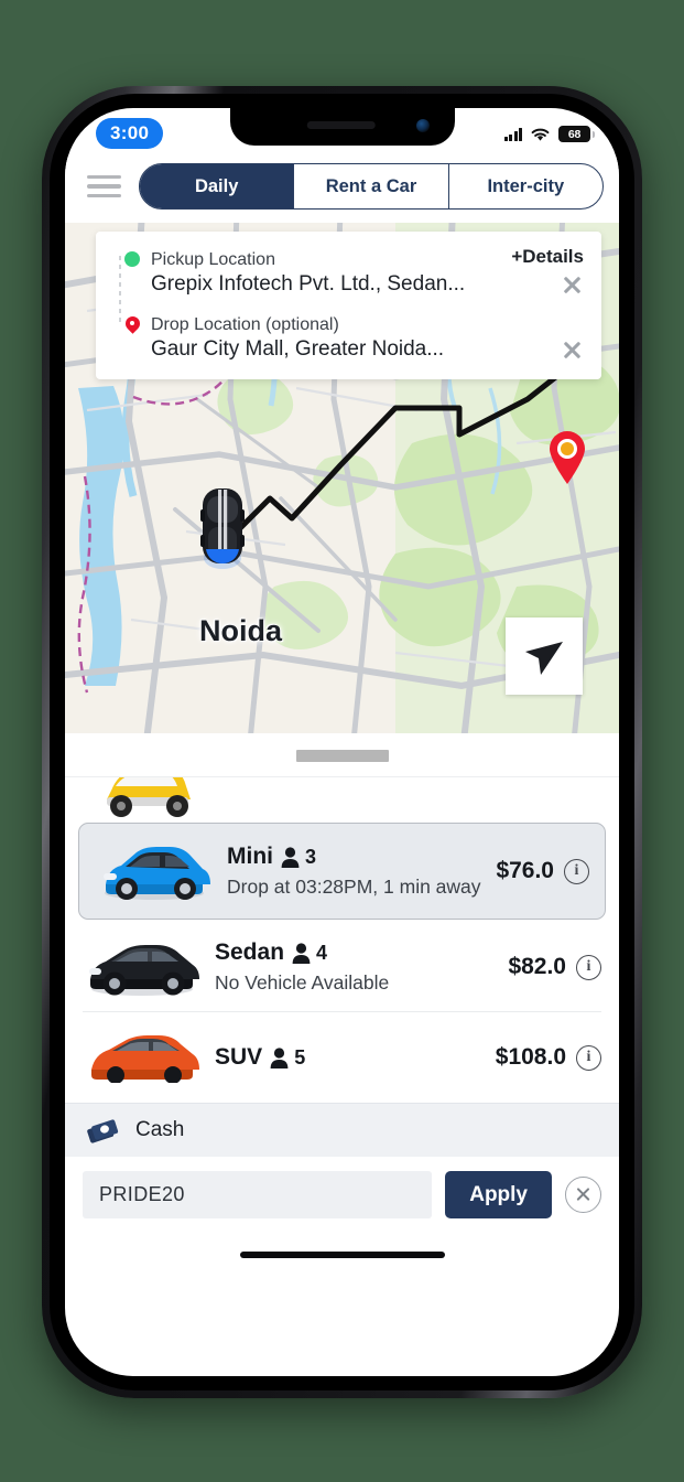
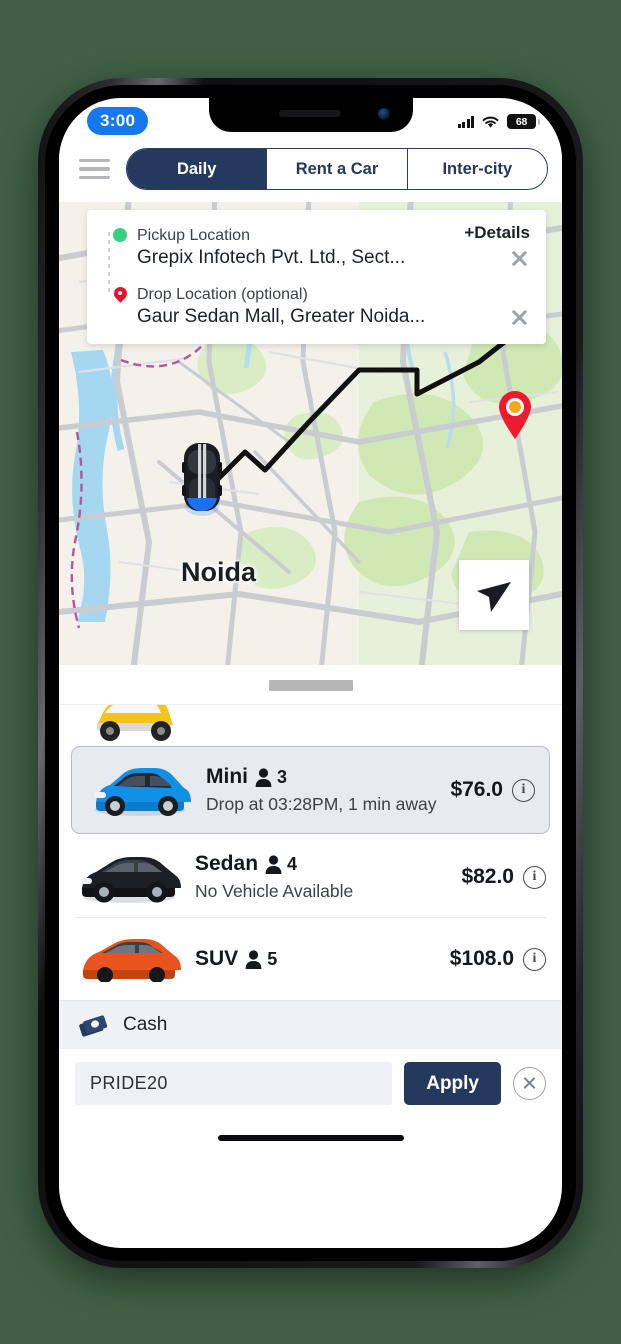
  3:00
  68
  Daily
  Rent a Car
  Inter-city
  +Details
  Pickup Location
- Grepix Infotech Pvt. Ltd., Sedan...
+ Grepix Infotech Pvt. Ltd., Sect...
  Drop Location (optional)
- Gaur City Mall, Greater Noida...
+ Gaur Sedan Mall, Greater Noida...
  Noida
  Mini
  3
  Drop at 03:28PM, 1 min away
  $76.0
  i
  Sedan
  4
  No Vehicle Available
  $82.0
  i
  SUV
  5
  $108.0
  i
  Cash
  PRIDE20
  Apply
